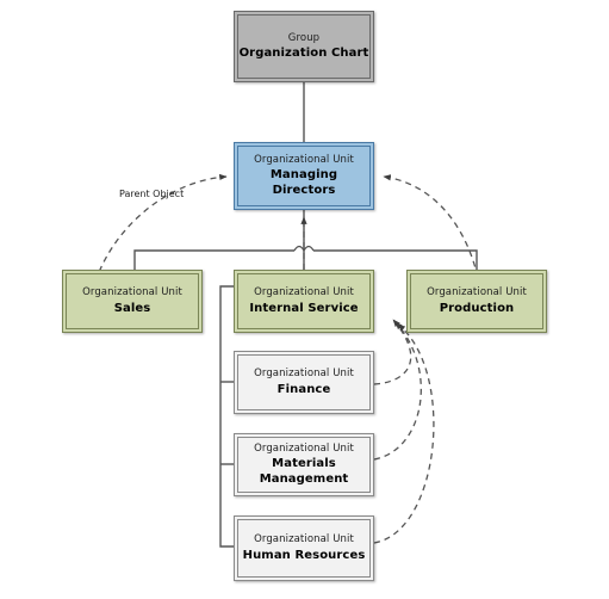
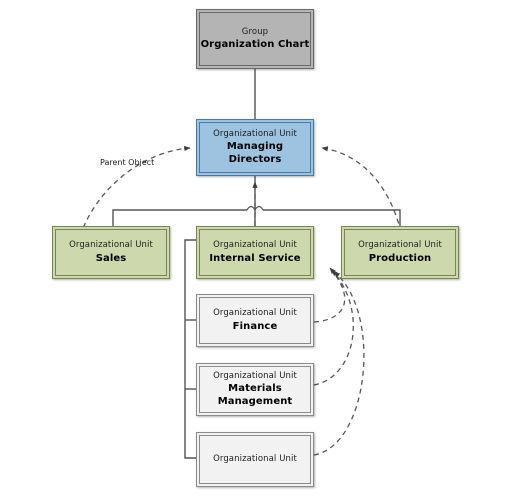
  Group
  Organization Chart
  Organizational Unit
  Managing Directors
  Organizational Unit
  Sales
  Organizational Unit
  Internal Service
  Organizational Unit
  Production
  Organizational Unit
  Finance
  Organizational Unit
  Materials Management
  Organizational Unit
- Human Resources
  Parent Object
